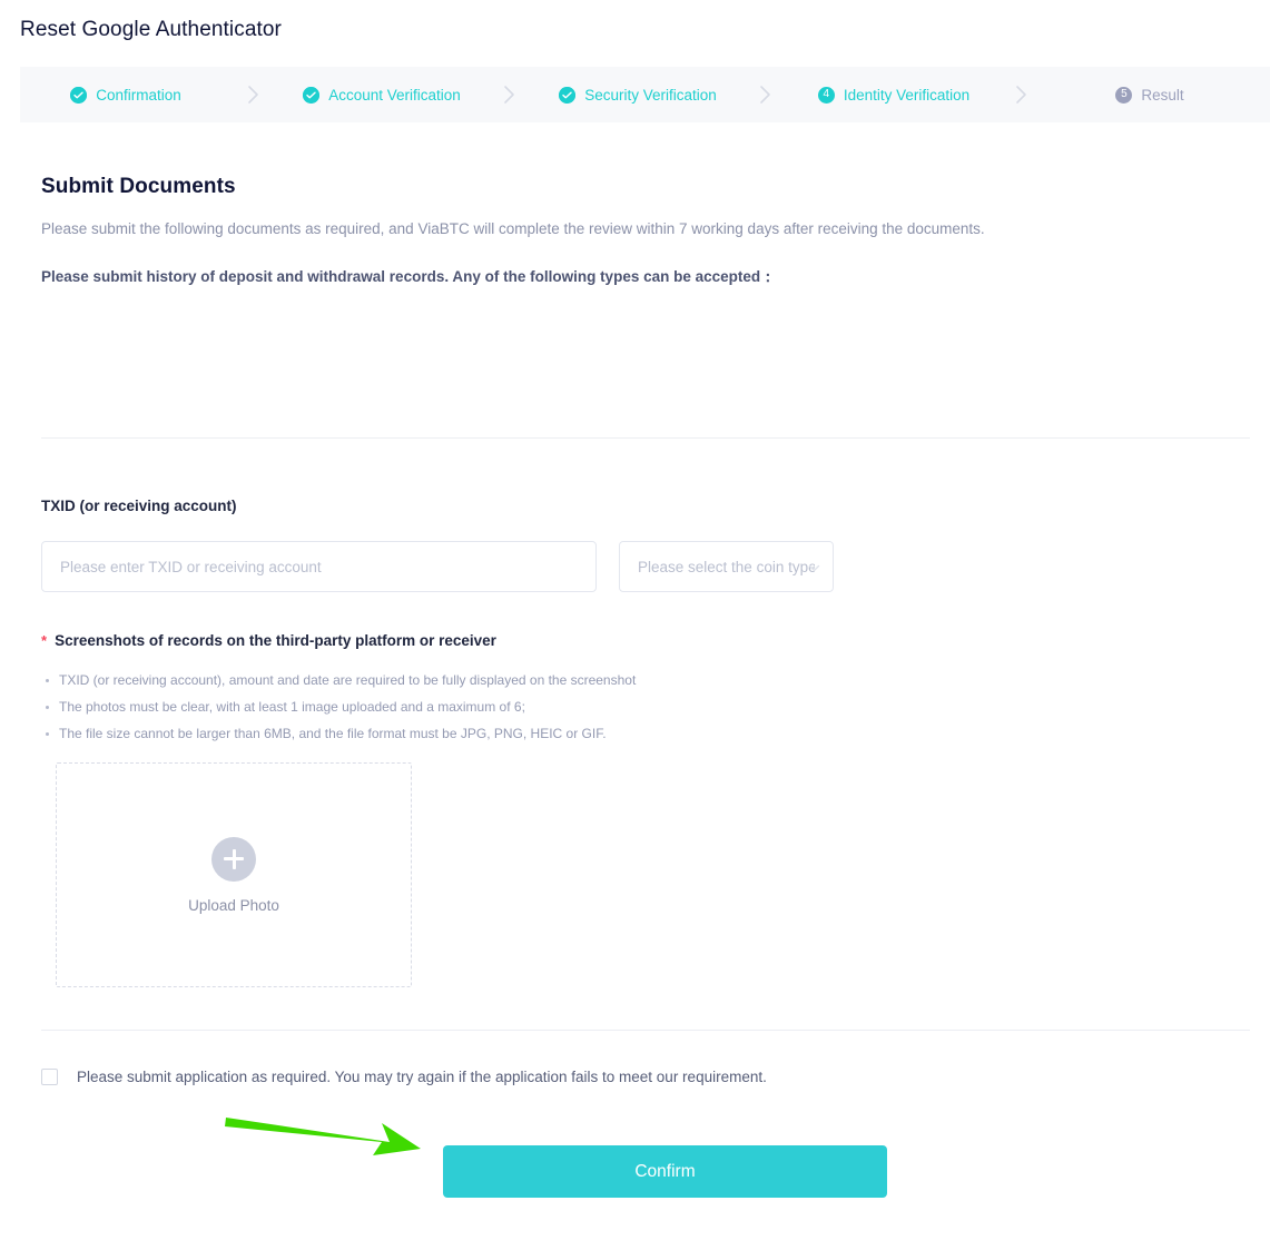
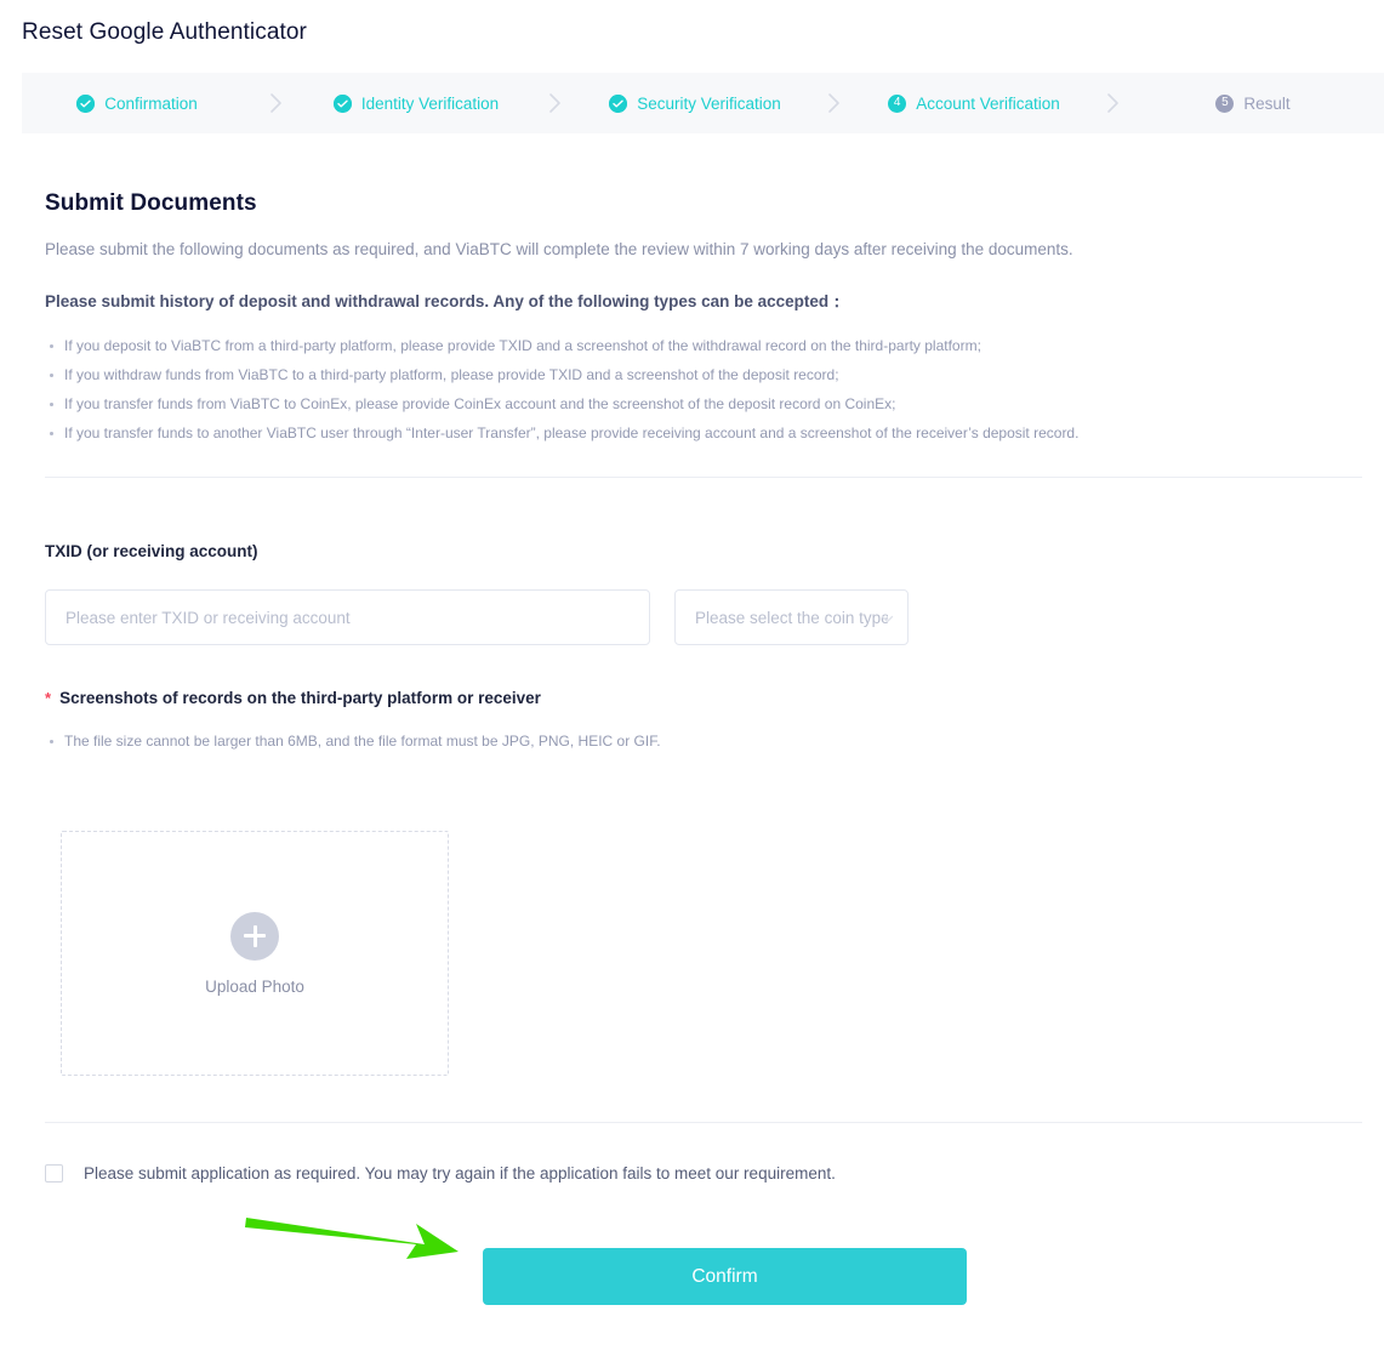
  Reset Google Authenticator
  Confirmation
- Account Verification
+ Identity Verification
  Security Verification
  4
- Identity Verification
+ Account Verification
  5
  Result
  Submit Documents
  Please submit the following documents as required, and ViaBTC will complete the review within 7 working days after receiving the documents.
  Please submit history of deposit and withdrawal records. Any of the following types can be accepted：
+ If you deposit to ViaBTC from a third-party platform, please provide TXID and a screenshot of the withdrawal record on the third-party platform;
+ If you withdraw funds from ViaBTC to a third-party platform, please provide TXID and a screenshot of the deposit record;
+ If you transfer funds from ViaBTC to CoinEx, please provide CoinEx account and the screenshot of the deposit record on CoinEx;
+ If you transfer funds to another ViaBTC user through “Inter-user Transfer”, please provide receiving account and a screenshot of the receiver’s deposit record.
  TXID (or receiving account)
  Please enter TXID or receiving account
  Please select the coin type
  * Screenshots of records on the third-party platform or receiver
- TXID (or receiving account), amount and date are required to be fully displayed on the screenshot
- The photos must be clear, with at least 1 image uploaded and a maximum of 6;
  The file size cannot be larger than 6MB, and the file format must be JPG, PNG, HEIC or GIF.
  Upload Photo
  Please submit application as required. You may try again if the application fails to meet our requirement.
  Confirm
